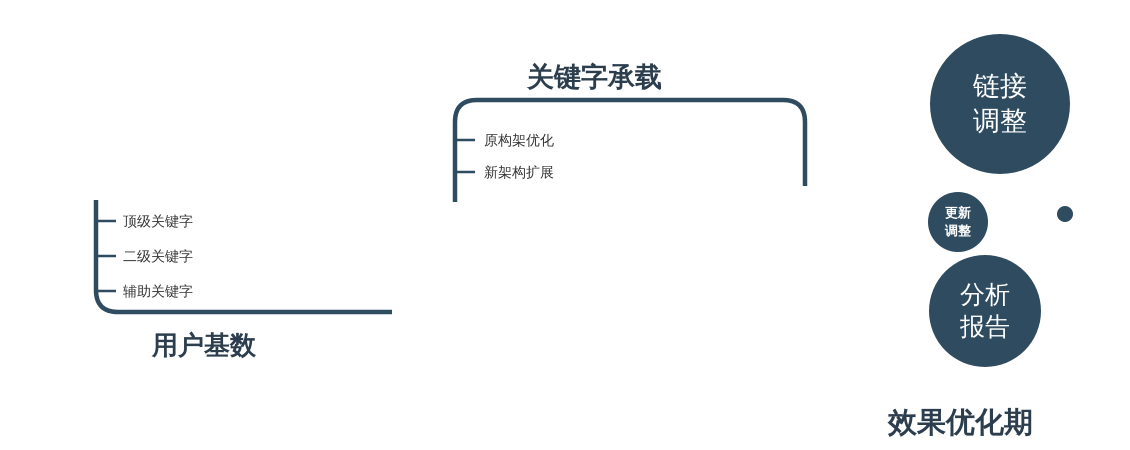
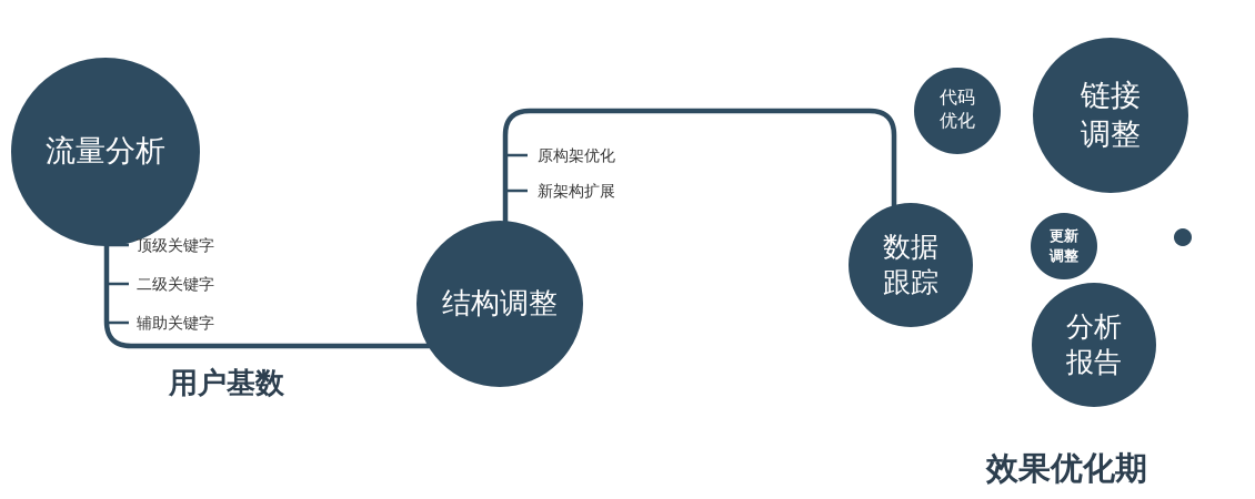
+ 流量分析
+ 结构调整
+ 数据
+ 跟踪
+ 代码
+ 优化
  链接
  调整
  更新
  调整
  分析
  报告
  用户基数
- 关键字承载
  顶级关键字
  二级关键字
  辅助关键字
  原构架优化
  新架构扩展
  效果优化期
